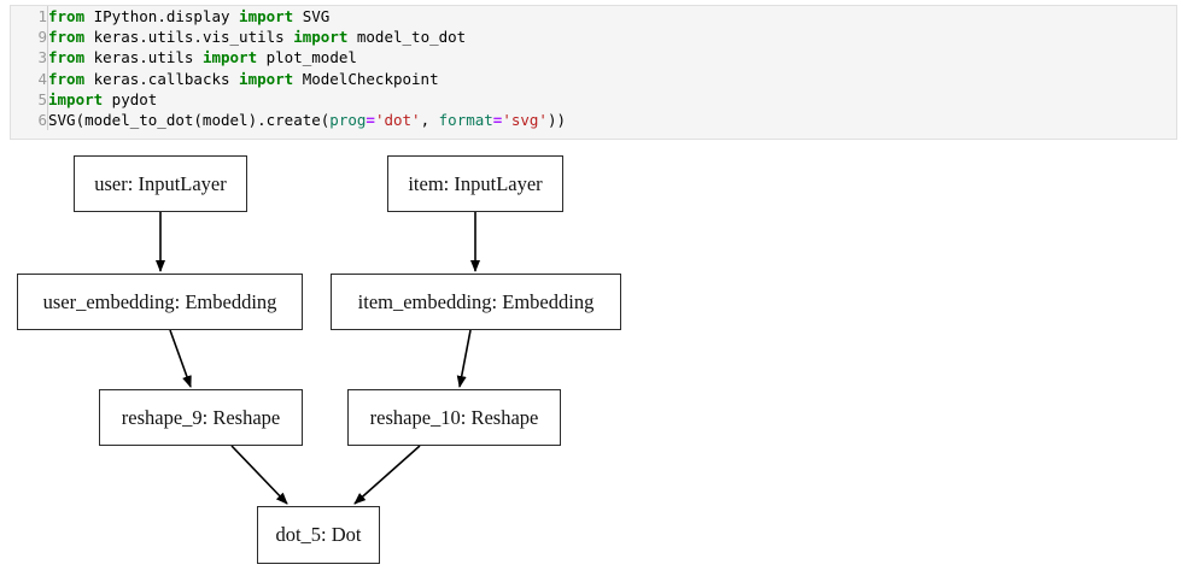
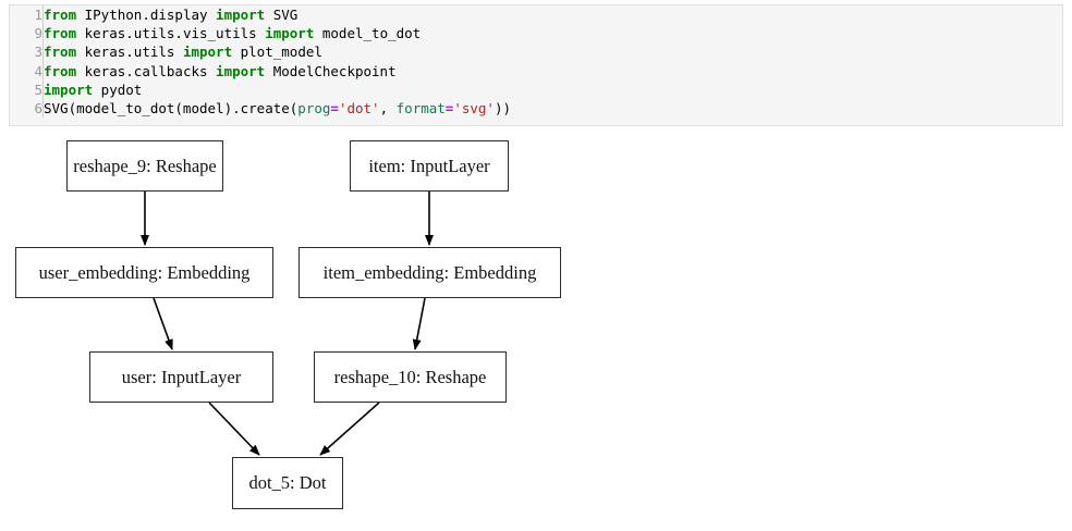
  1 9 3 4 5 6	from IPython.display import SVG from keras.utils.vis_utils import model_to_dot from keras.utils import plot_model from keras.callbacks import ModelCheckpoint import pydot SVG(model_to_dot(model).create(prog='dot', format='svg'))
- user: InputLayer
+ reshape_9: Reshape
  item: InputLayer
  user_embedding: Embedding
  item_embedding: Embedding
- reshape_9: Reshape
+ user: InputLayer
  reshape_10: Reshape
  dot_5: Dot
